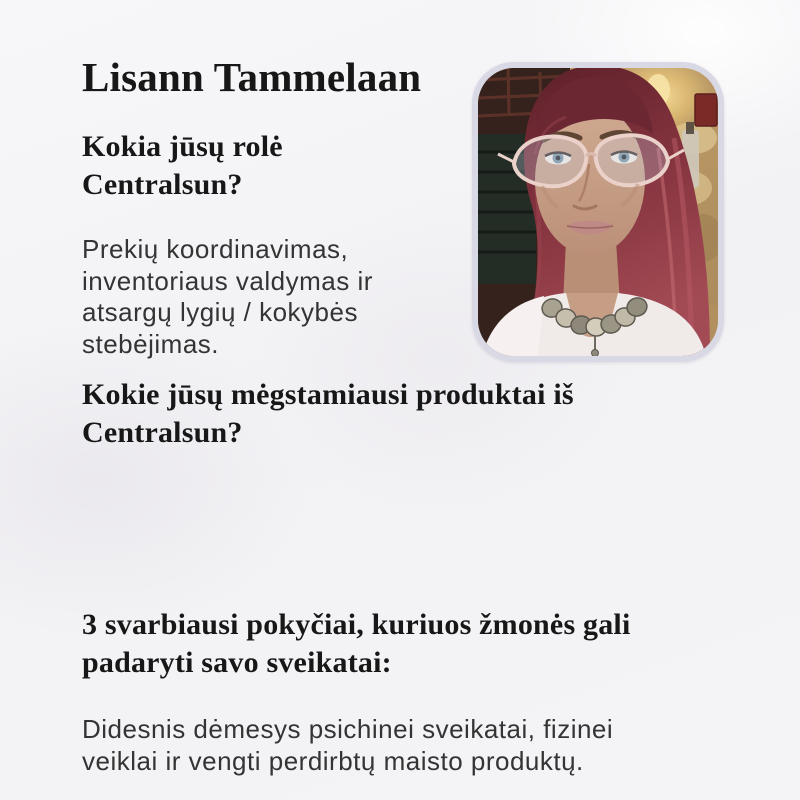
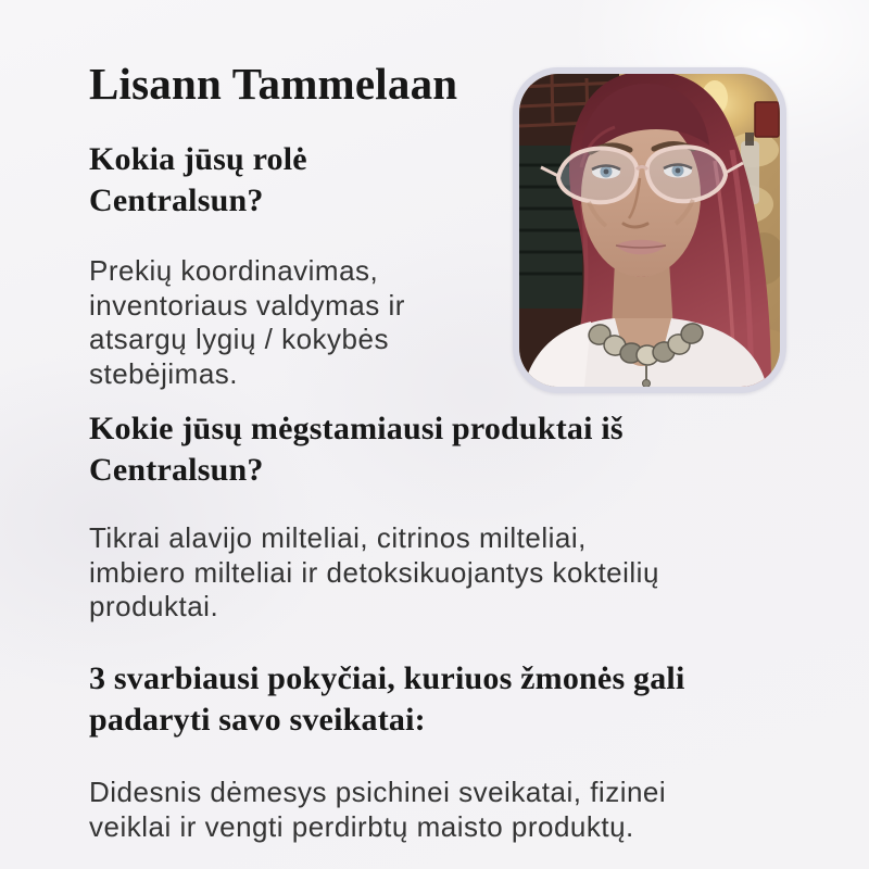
  Lisann Tammelaan
  Kokia jūsų rolė
  Centralsun?
  Prekių koordinavimas,
  inventoriaus valdymas ir
  atsargų lygių / kokybės
  stebėjimas.
  Kokie jūsų mėgstamiausi produktai iš
  Centralsun?
+ Tikrai alavijo milteliai, citrinos milteliai,
+ imbiero milteliai ir detoksikuojantys kokteilių
+ produktai.
  3 svarbiausi pokyčiai, kuriuos žmonės gali
  padaryti savo sveikatai:
  Didesnis dėmesys psichinei sveikatai, fizinei
  veiklai ir vengti perdirbtų maisto produktų.
